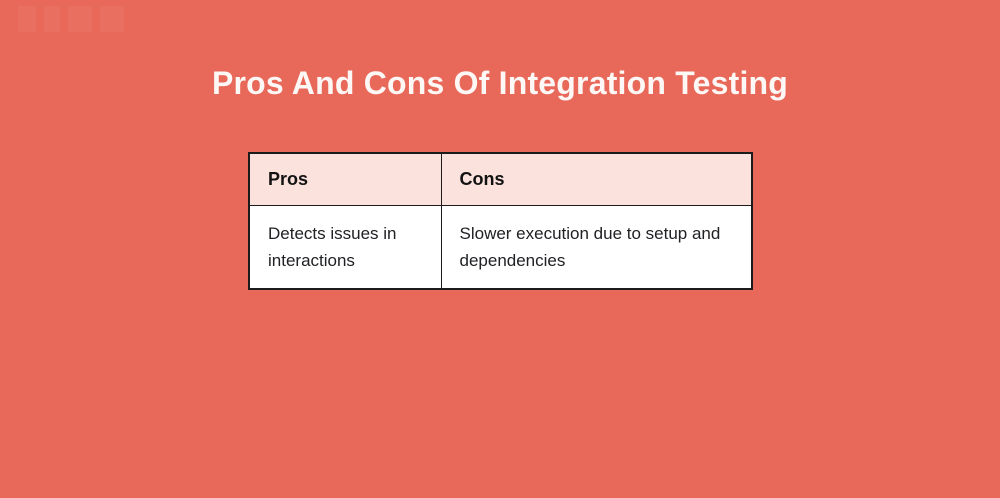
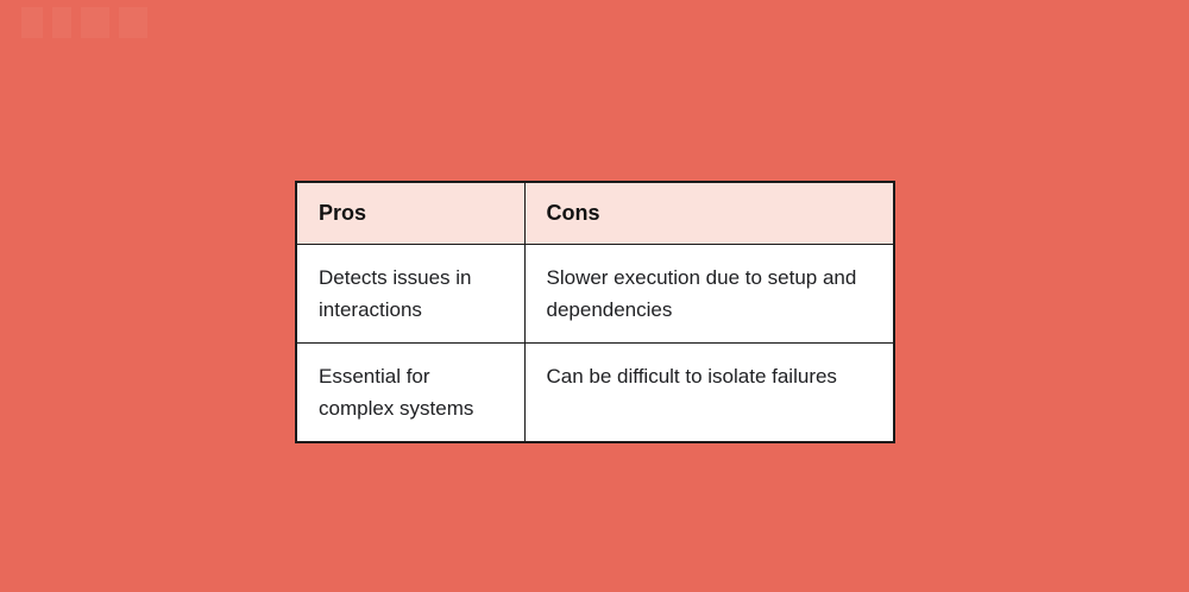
- Pros And Cons Of Integration Testing
  Pros	Cons
  Detects issues in interactions	Slower execution due to setup and dependencies
+ Essential for complex systems	Can be difficult to isolate failures
